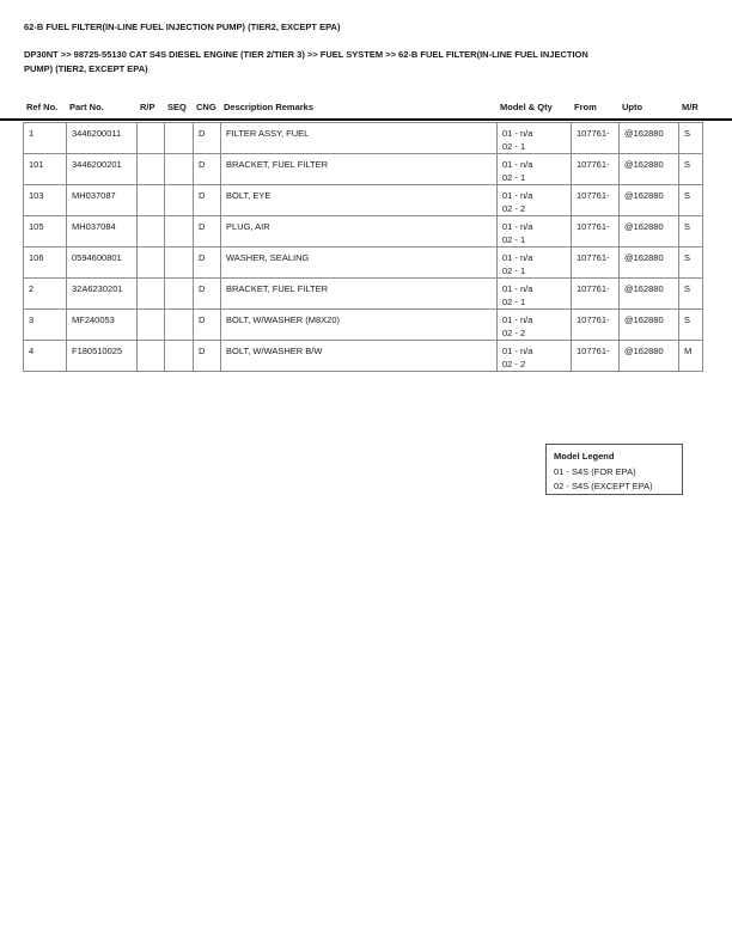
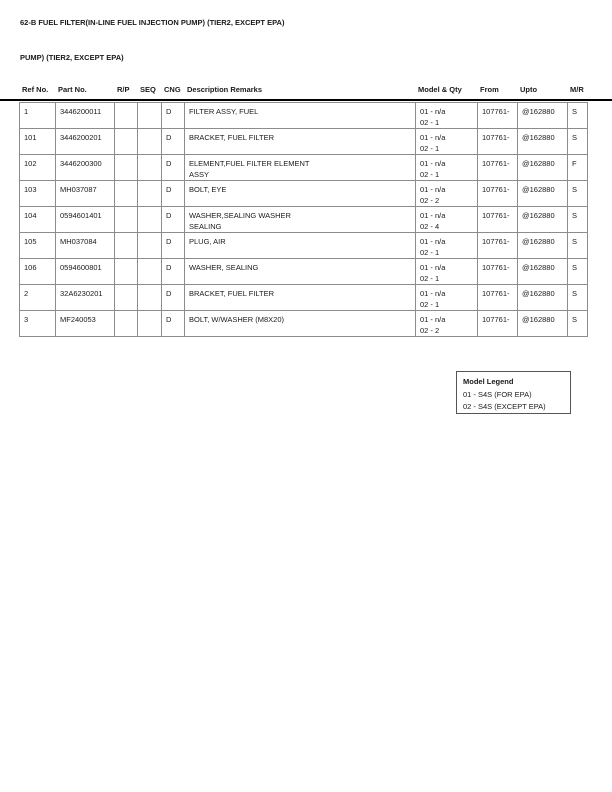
  62-B FUEL FILTER(IN-LINE FUEL INJECTION PUMP) (TIER2, EXCEPT EPA)
- DP30NT >> 98725-55130 CAT S4S DIESEL ENGINE (TIER 2/TIER 3) >> FUEL SYSTEM >> 62-B FUEL FILTER(IN-LINE FUEL INJECTION
  PUMP) (TIER2, EXCEPT EPA)
  Ref No.
  Part No.
  R/P
  SEQ
  CNG
  Description Remarks
  Model & Qty
  From
  Upto
  M/R
  1	3446200011			D	FILTER ASSY, FUEL	01 - n/a02 - 1	107761-	@162880	S
  101	3446200201			D	BRACKET, FUEL FILTER	01 - n/a02 - 1	107761-	@162880	S
+ 102	3446200300			D	ELEMENT,FUEL FILTER ELEMENTASSY	01 - n/a02 - 1	107761-	@162880	F
  103	MH037087			D	BOLT, EYE	01 - n/a02 - 2	107761-	@162880	S
+ 104	0594601401			D	WASHER,SEALING WASHERSEALING	01 - n/a02 - 4	107761-	@162880	S
  105	MH037084			D	PLUG, AIR	01 - n/a02 - 1	107761-	@162880	S
  106	0594600801			D	WASHER, SEALING	01 - n/a02 - 1	107761-	@162880	S
  2	32A6230201			D	BRACKET, FUEL FILTER	01 - n/a02 - 1	107761-	@162880	S
  3	MF240053			D	BOLT, W/WASHER (M8X20)	01 - n/a02 - 2	107761-	@162880	S
- 4	F180510025			D	BOLT, W/WASHER B/W	01 - n/a02 - 2	107761-	@162880	M
  Model Legend
  01 - S4S (FOR EPA)
  02 - S4S (EXCEPT EPA)
